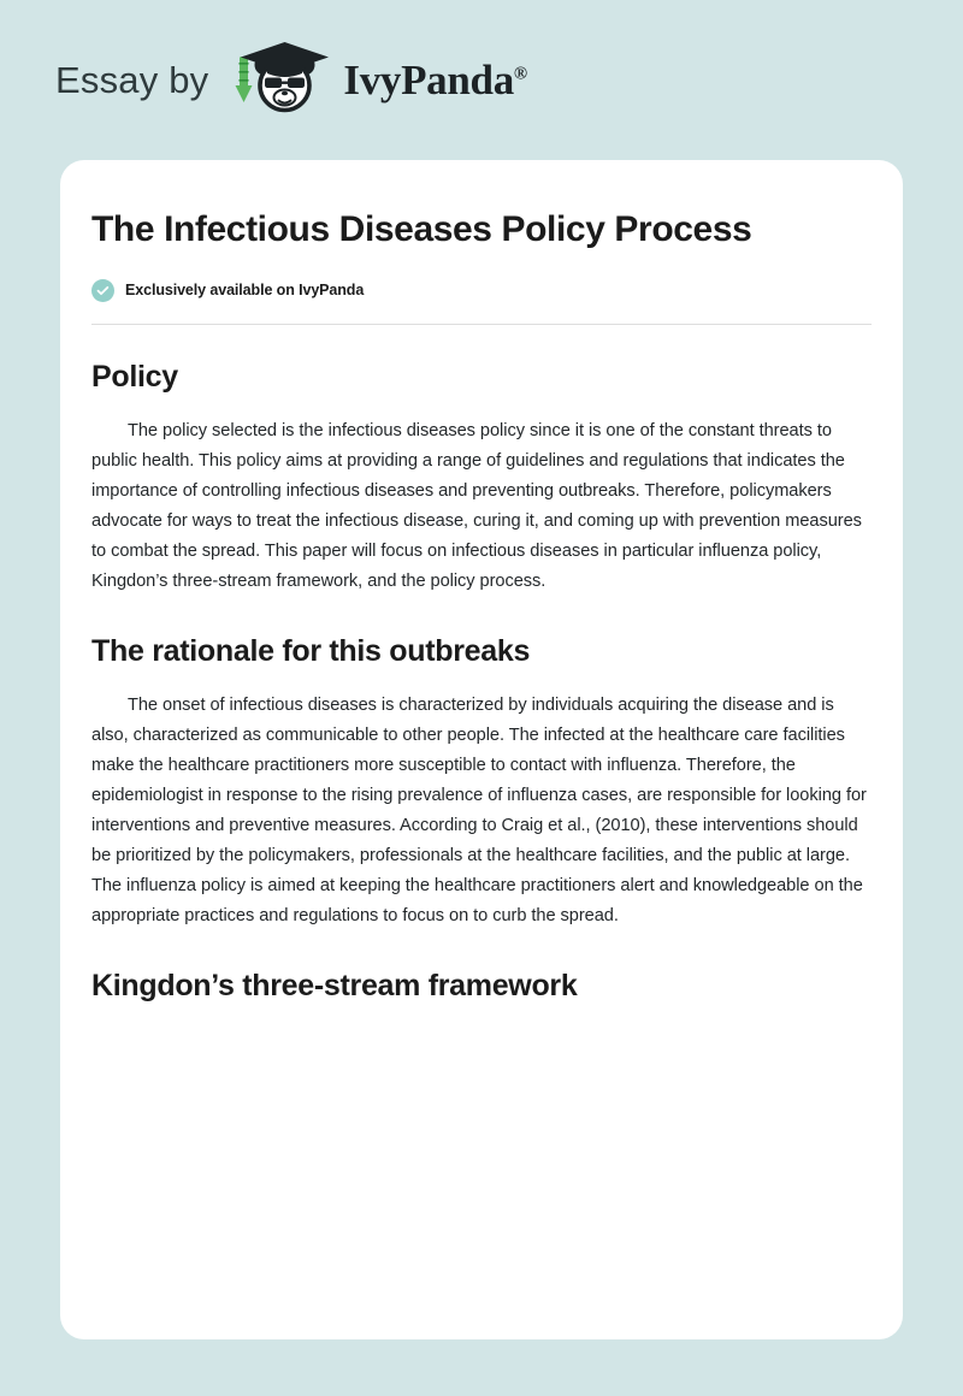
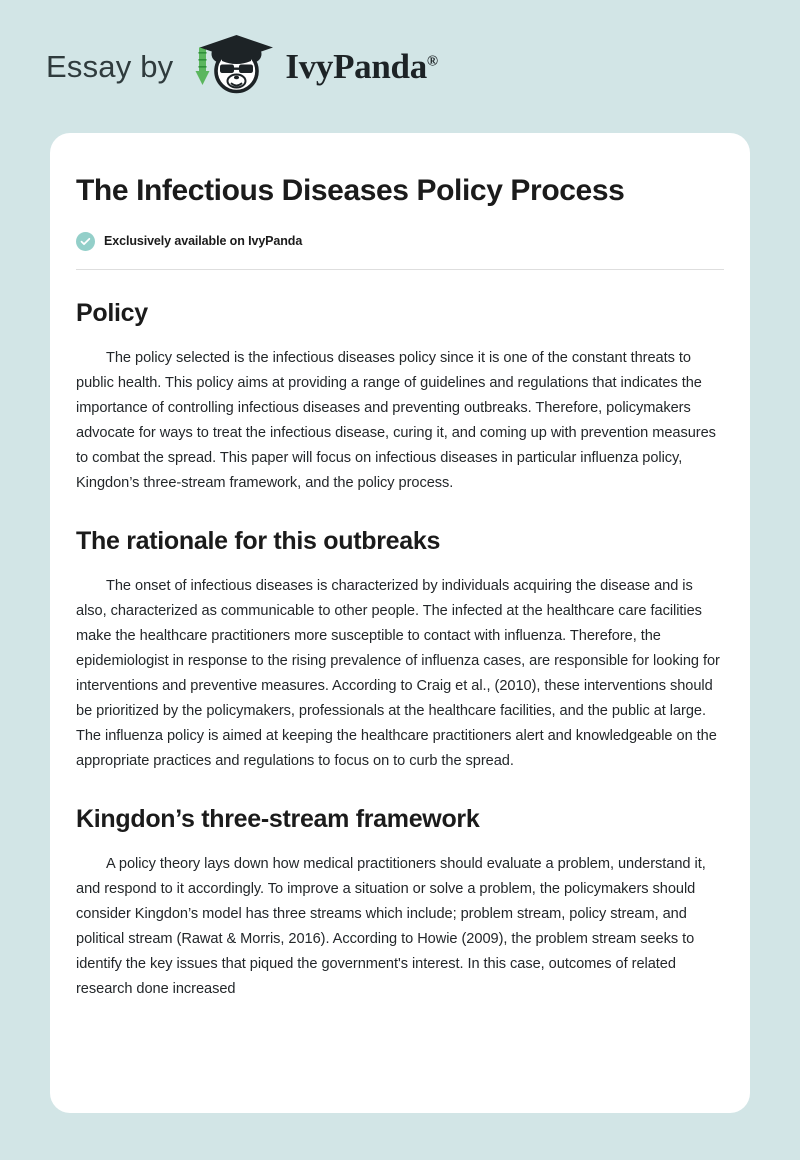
  Essay by
  IvyPanda®
  The Infectious Diseases Policy Process
  Exclusively available on IvyPanda
  Policy
  The policy selected is the infectious diseases policy since it is one of the constant threats to public health. This policy aims at providing a range of guidelines and regulations that indicates the importance of controlling infectious diseases and preventing outbreaks. Therefore, policymakers advocate for ways to treat the infectious disease, curing it, and coming up with prevention measures to combat the spread. This paper will focus on infectious diseases in particular influenza policy, Kingdon’s three-stream framework, and the policy process.
  The rationale for this outbreaks
  The onset of infectious diseases is characterized by individuals acquiring the disease and is also, characterized as communicable to other people. The infected at the healthcare care facilities make the healthcare practitioners more susceptible to contact with influenza. Therefore, the epidemiologist in response to the rising prevalence of influenza cases, are responsible for looking for interventions and preventive measures. According to Craig et al., (2010), these interventions should be prioritized by the policymakers, professionals at the healthcare facilities, and the public at large. The influenza policy is aimed at keeping the healthcare practitioners alert and knowledgeable on the appropriate practices and regulations to focus on to curb the spread.
  Kingdon’s three-stream framework
+ A policy theory lays down how medical practitioners should evaluate a problem, understand it, and respond to it accordingly. To improve a situation or solve a problem, the policymakers should consider Kingdon’s model has three streams which include; problem stream, policy stream, and political stream (Rawat & Morris, 2016). According to Howie (2009), the problem stream seeks to identify the key issues that piqued the government's interest. In this case, outcomes of related research done increased
